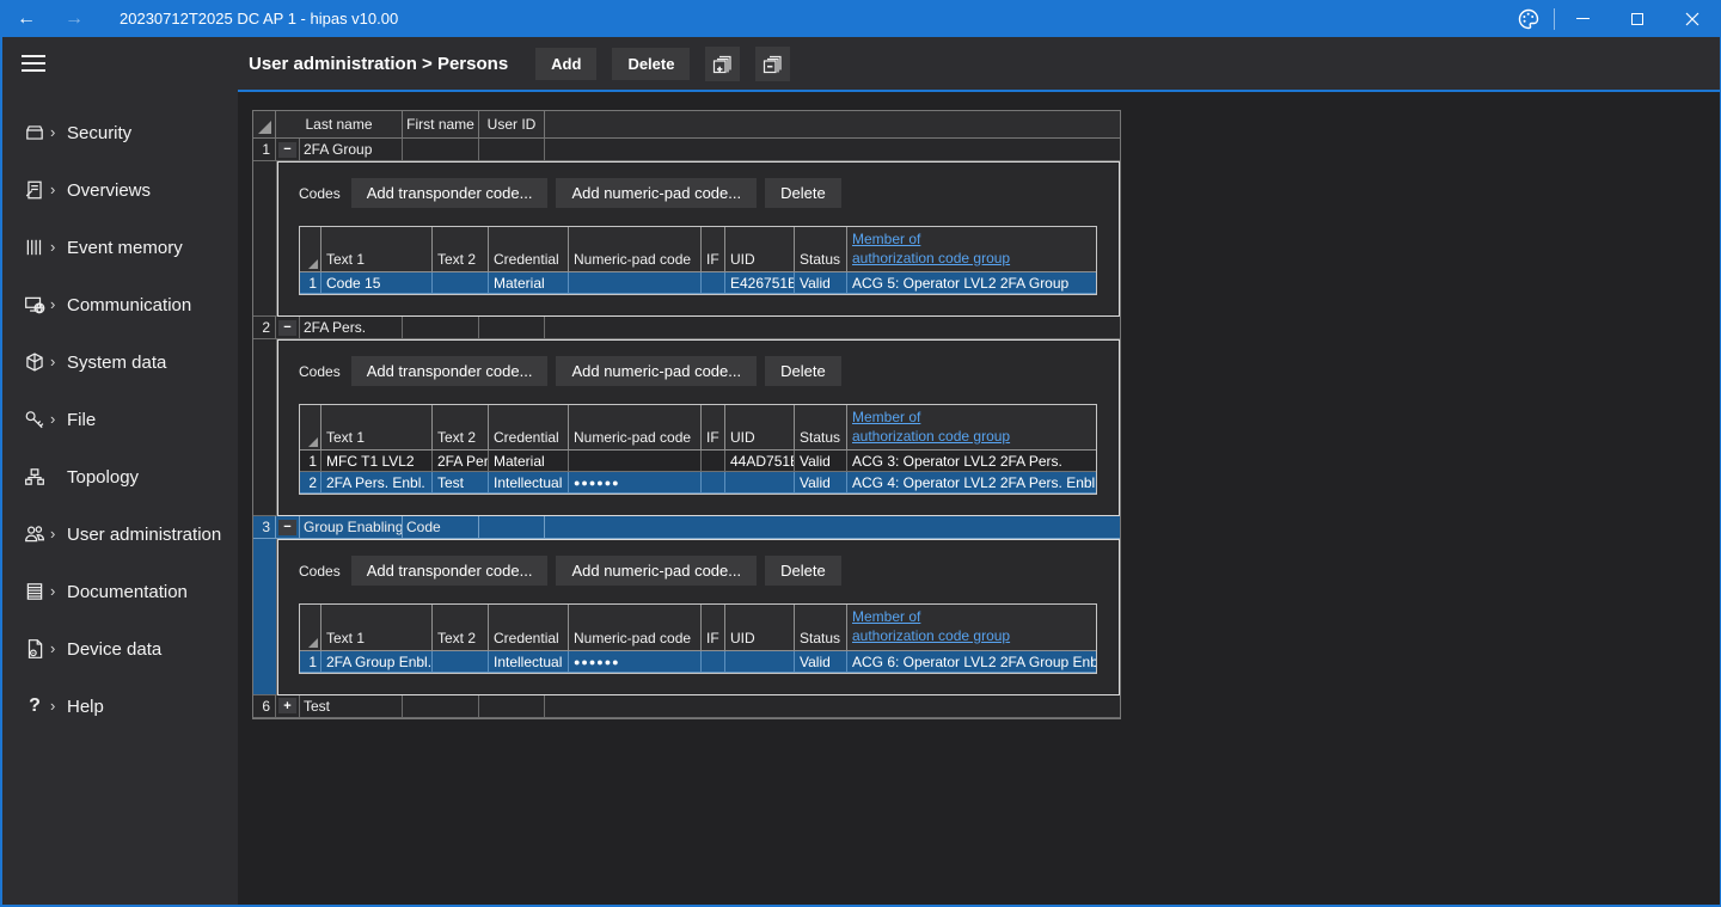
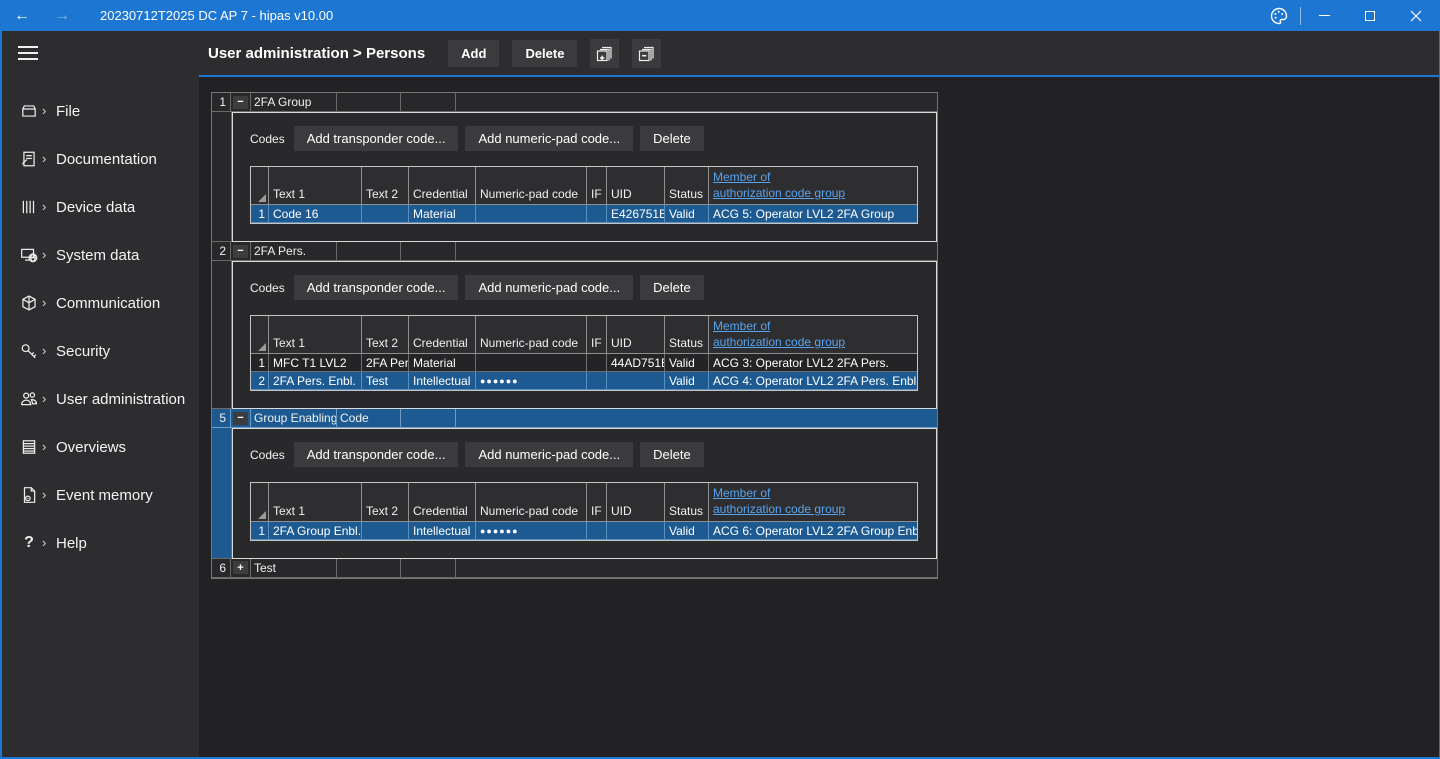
  ←
  →
- 20230712T2025 DC AP 1 - hipas v10.00
+ 20230712T2025 DC AP 7 - hipas v10.00
  ›
- Security
+ File
  ›
- Overviews
+ Documentation
  ›
- Event memory
+ Device data
  ›
- Communication
+ System data
  ›
- System data
+ Communication
  ›
- File
+ Security
- Topology
  ›
  User administration
  ›
- Documentation
+ Overviews
  ›
- Device data
+ Event memory
  ?
  ›
  Help
  User administration > Persons
  Add
  Delete
- Last name
- First name
- User ID
  1
  −
  2FA Group
  Codes
  Add transponder code...
  Add numeric-pad code...
  Delete
  Text 1
  Text 2
  Credential
  Numeric-pad code
  IF
  UID
  Status
  Member of
  authorization code group
  1
- Code 15
+ Code 16
  Material
  E426751B
  Valid
  ACG 5: Operator LVL2 2FA Group
  2
  −
  2FA Pers.
  Codes
  Add transponder code...
  Add numeric-pad code...
  Delete
  Text 1
  Text 2
  Credential
  Numeric-pad code
  IF
  UID
  Status
  Member of
  authorization code group
  1
  MFC T1 LVL2
  2FA Per
  Material
  44AD751
  Valid
  ACG 3: Operator LVL2 2FA Pers.
  2
  2FA Pers. Enbl.
  Test
  Intellectual
  ●●●●●●
  Valid
  ACG 4: Operator LVL2 2FA Pers. Enbl
- 3
+ 5
  −
  Group Enabling
  Code
  Codes
  Add transponder code...
  Add numeric-pad code...
  Delete
  Text 1
  Text 2
  Credential
  Numeric-pad code
  IF
  UID
  Status
  Member of
  authorization code group
  1
  2FA Group Enbl.
  Intellectual
  ●●●●●●
  Valid
  ACG 6: Operator LVL2 2FA Group Enb
  6
  +
  Test
